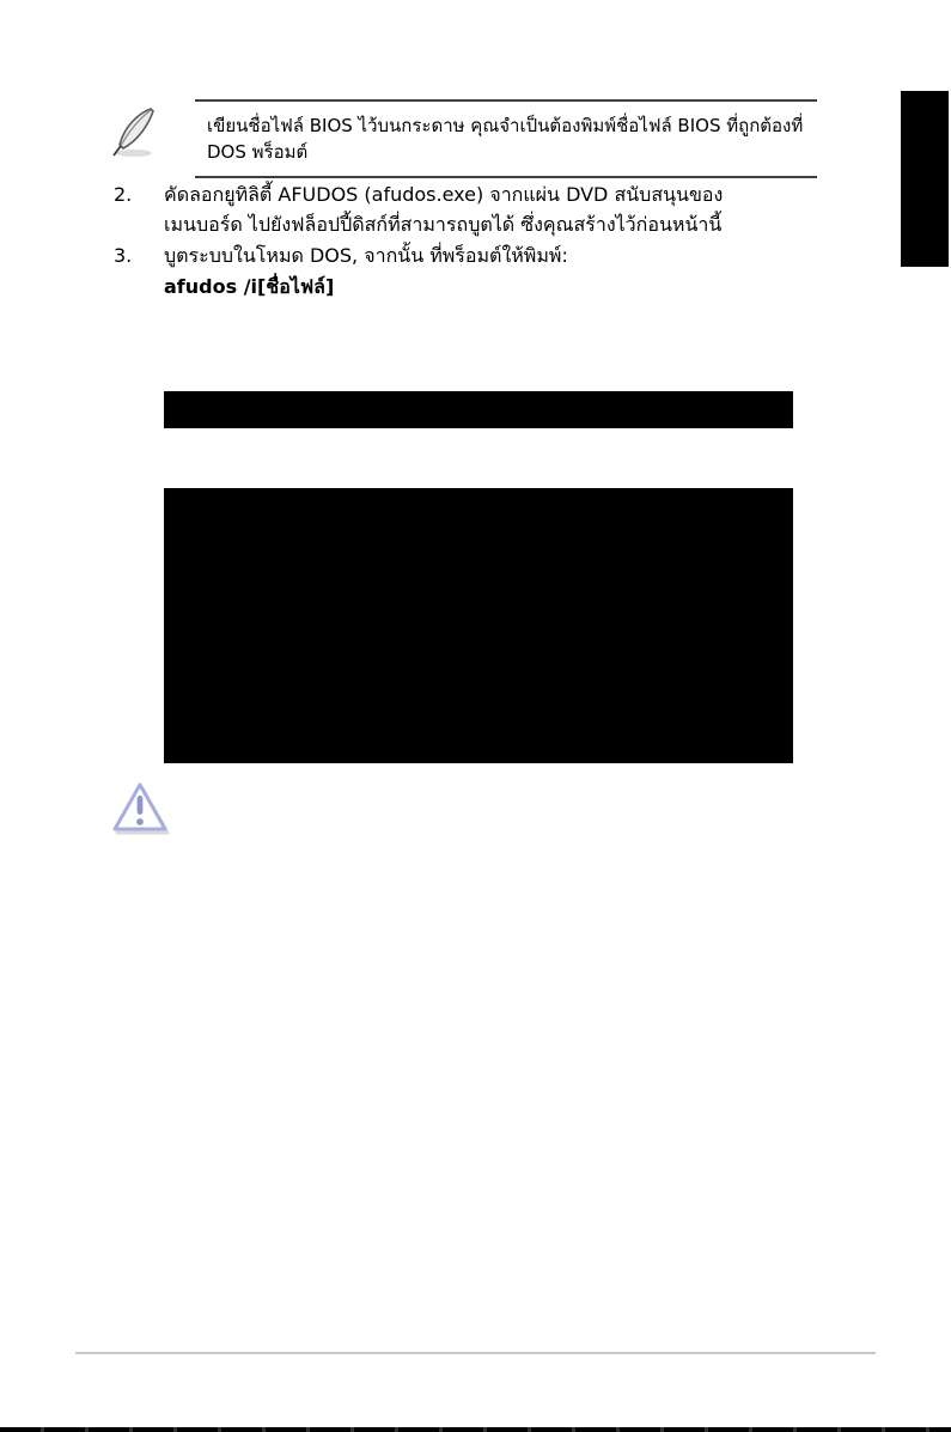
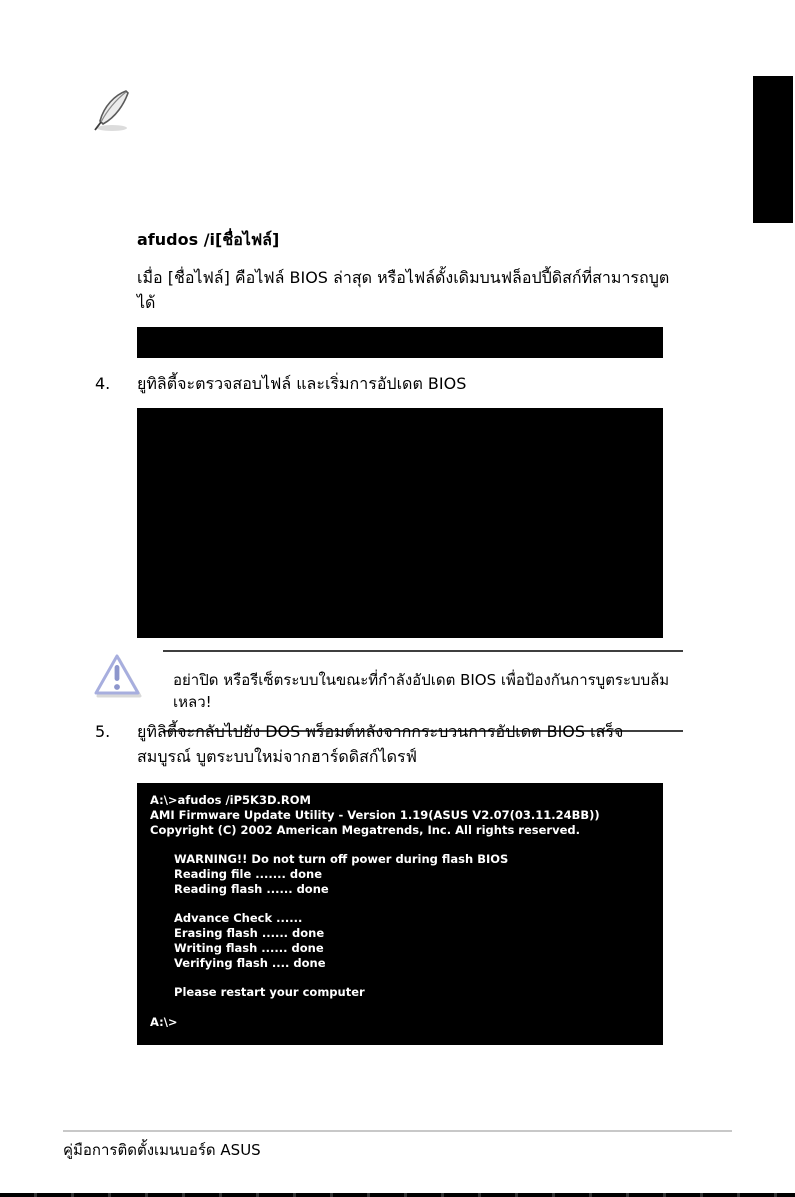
- เขียนชื่อไฟล์ BIOS ไว้บนกระดาษ คุณจำเป็นต้องพิมพ์ชื่อไฟล์ BIOS ที่ถูกต้องที่ DOS พร็อมต์
- 2.
- คัดลอกยูทิลิตี้ AFUDOS (afudos.exe) จากแผ่น DVD สนับสนุนของเมนบอร์ด ไปยังฟล็อปปี้ดิสก์ที่สามารถบูตได้ ซึ่งคุณสร้างไว้ก่อนหน้านี้
- 3.
- บูตระบบในโหมด DOS, จากนั้น ที่พร็อมต์ให้พิมพ์:
  afudos /i[ชื่อไฟล์]
+ เมื่อ [ชื่อไฟล์] คือไฟล์ BIOS ล่าสุด หรือไฟล์ดั้งเดิมบนฟล็อปปี้ดิสก์ที่สามารถบูตได้
+ 4.
+ ยูทิลิตี้จะตรวจสอบไฟล์ และเริ่มการอัปเดต BIOS
+ อย่าปิด หรือรีเซ็ตระบบในขณะที่กำลังอัปเดต BIOS เพื่อป้องกันการบูตระบบล้มเหลว!
+ 5.
+ ยูทิลิตี้จะกลับไปยัง DOS พร็อมต์หลังจากกระบวนการอัปเดต BIOS เสร็จสมบูรณ์ บูตระบบใหม่จากฮาร์ดดิสก์ไดรฟ์
+ A:\>afudos /iP5K3D.ROM
+ AMI Firmware Update Utility - Version 1.19(ASUS V2.07(03.11.24BB))
+ Copyright (C) 2002 American Megatrends, Inc. All rights reserved.
+ WARNING!! Do not turn off power during flash BIOS
+ Reading file ....... done
+ Reading flash ...... done
+ Advance Check ......
+ Erasing flash ...... done
+ Writing flash ...... done
+ Verifying flash .... done
+ Please restart your computer
+ A:\>
+ คู่มือการติดตั้งเมนบอร์ด ASUS
